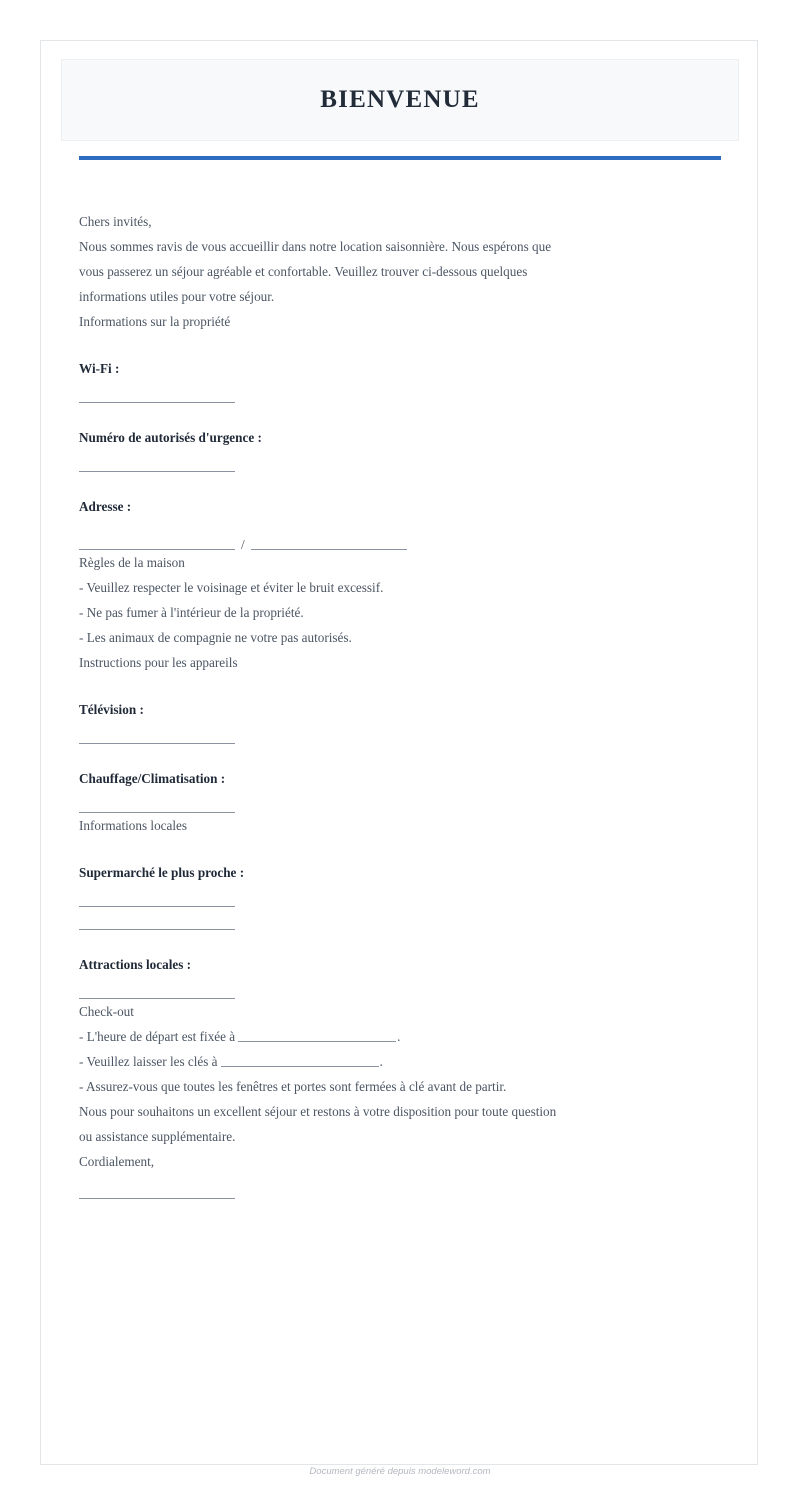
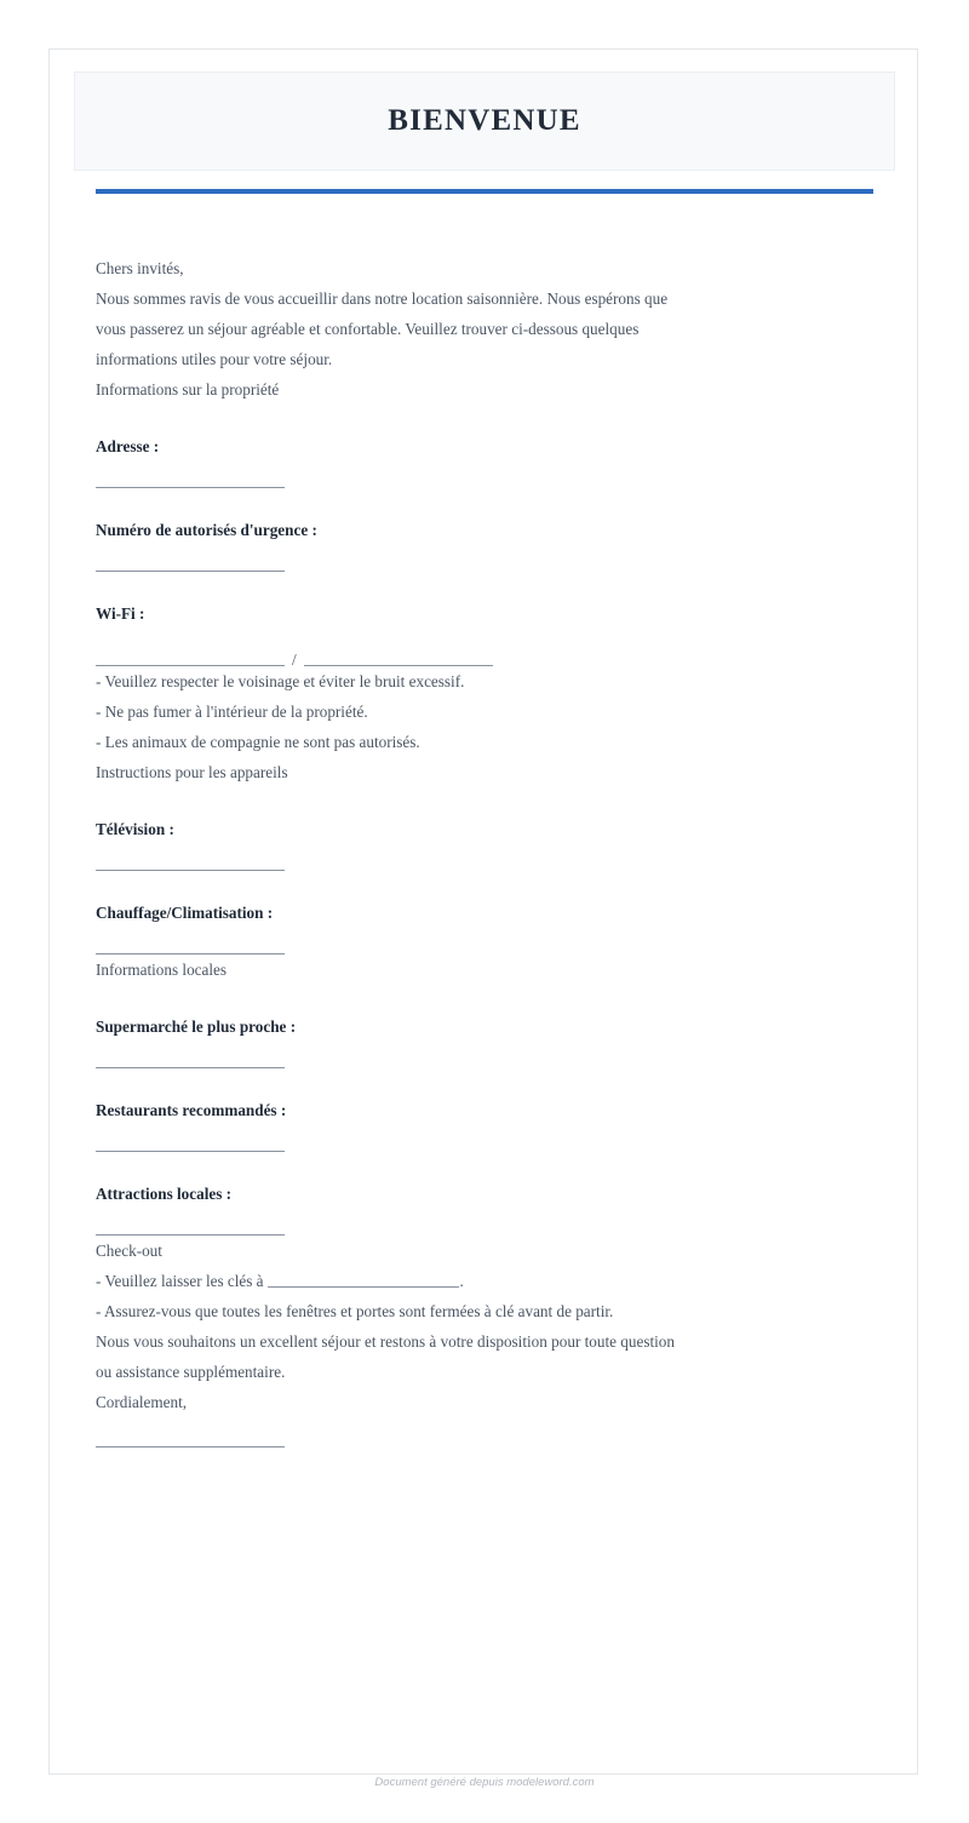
  BIENVENUE
  Chers invités,
  Nous sommes ravis de vous accueillir dans notre location saisonnière. Nous espérons que vous passerez un séjour agréable et confortable. Veuillez trouver ci-dessous quelques informations utiles pour votre séjour.
  Informations sur la propriété
- Wi-Fi :
+ Adresse :
  Numéro de autorisés d'urgence :
- Adresse :
+ Wi-Fi :
  /
- Règles de la maison
  - Veuillez respecter le voisinage et éviter le bruit excessif.
  - Ne pas fumer à l'intérieur de la propriété.
- - Les animaux de compagnie ne votre pas autorisés.
+ - Les animaux de compagnie ne sont pas autorisés.
  Instructions pour les appareils
  Télévision :
  Chauffage/Climatisation :
  Informations locales
  Supermarché le plus proche :
+ Restaurants recommandés :
  Attractions locales :
  Check-out
- - L'heure de départ est fixée à .
  - Veuillez laisser les clés à .
  - Assurez-vous que toutes les fenêtres et portes sont fermées à clé avant de partir.
- Nous pour souhaitons un excellent séjour et restons à votre disposition pour toute question ou assistance supplémentaire.
+ Nous vous souhaitons un excellent séjour et restons à votre disposition pour toute question ou assistance supplémentaire.
  Cordialement,
  Document généré depuis modeleword.com
